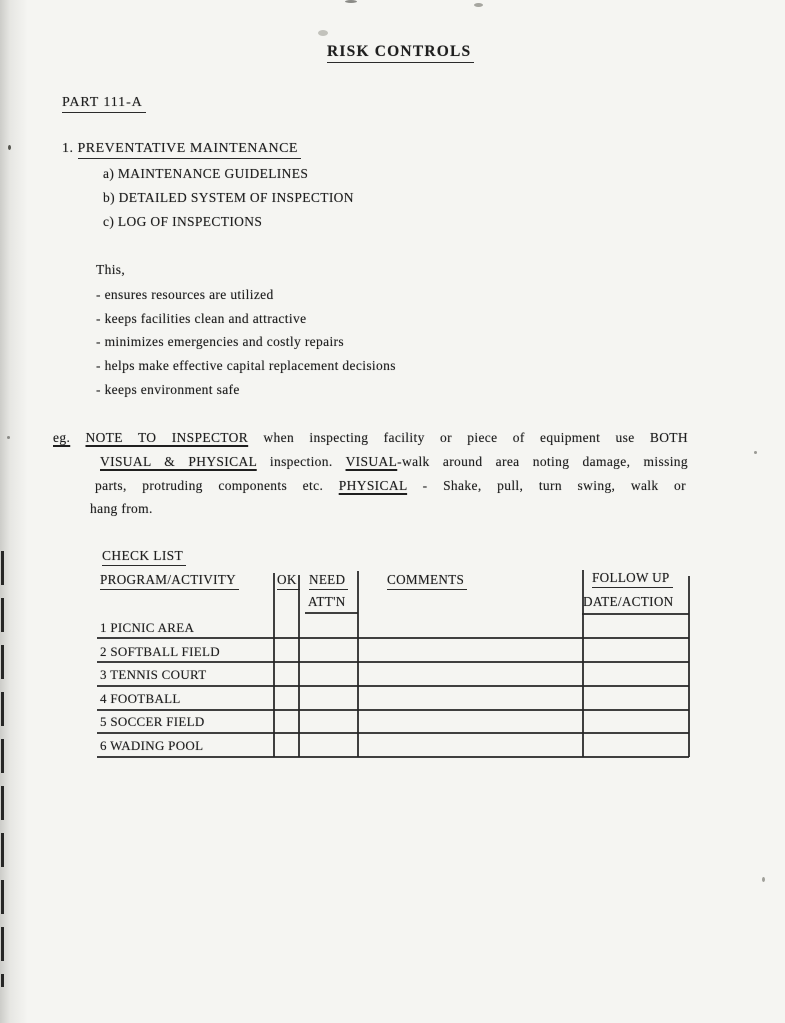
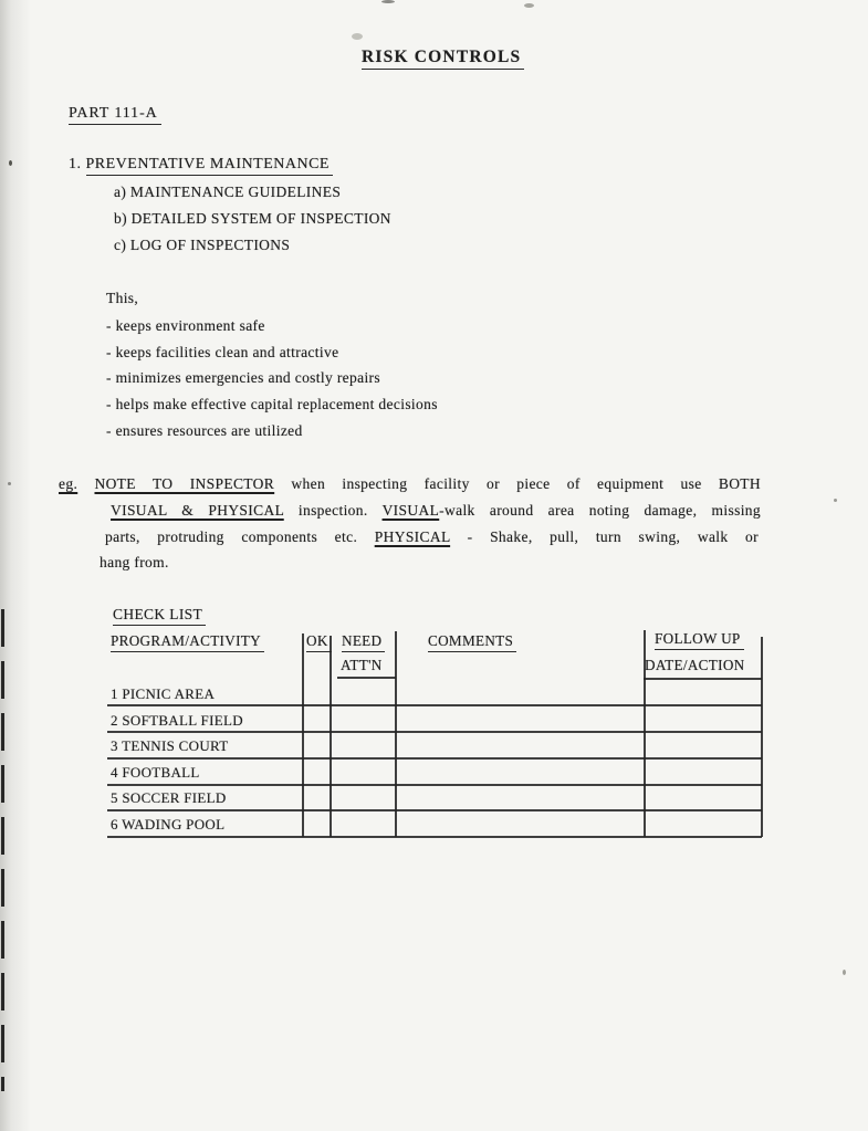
  RISK CONTROLS
  PART 111-A
  1. PREVENTATIVE MAINTENANCE
  a) MAINTENANCE GUIDELINES
  b) DETAILED SYSTEM OF INSPECTION
  c) LOG OF INSPECTIONS
  This,
- - ensures resources are utilized
+ - keeps environment safe
  - keeps facilities clean and attractive
  - minimizes emergencies and costly repairs
  - helps make effective capital replacement decisions
- - keeps environment safe
+ - ensures resources are utilized
  eg. NOTE TO INSPECTOR when inspecting facility or piece of equipment use BOTH
  VISUAL & PHYSICAL inspection. VISUAL-walk around area noting damage, missing
  parts, protruding components etc. PHYSICAL - Shake, pull, turn swing, walk or
  hang from.
  CHECK LIST
  PROGRAM/ACTIVITY
  OK
  NEED
  ATT'N
  COMMENTS
  FOLLOW UP
  DATE/ACTION
  1 PICNIC AREA
  2 SOFTBALL FIELD
  3 TENNIS COURT
  4 FOOTBALL
  5 SOCCER FIELD
  6 WADING POOL
